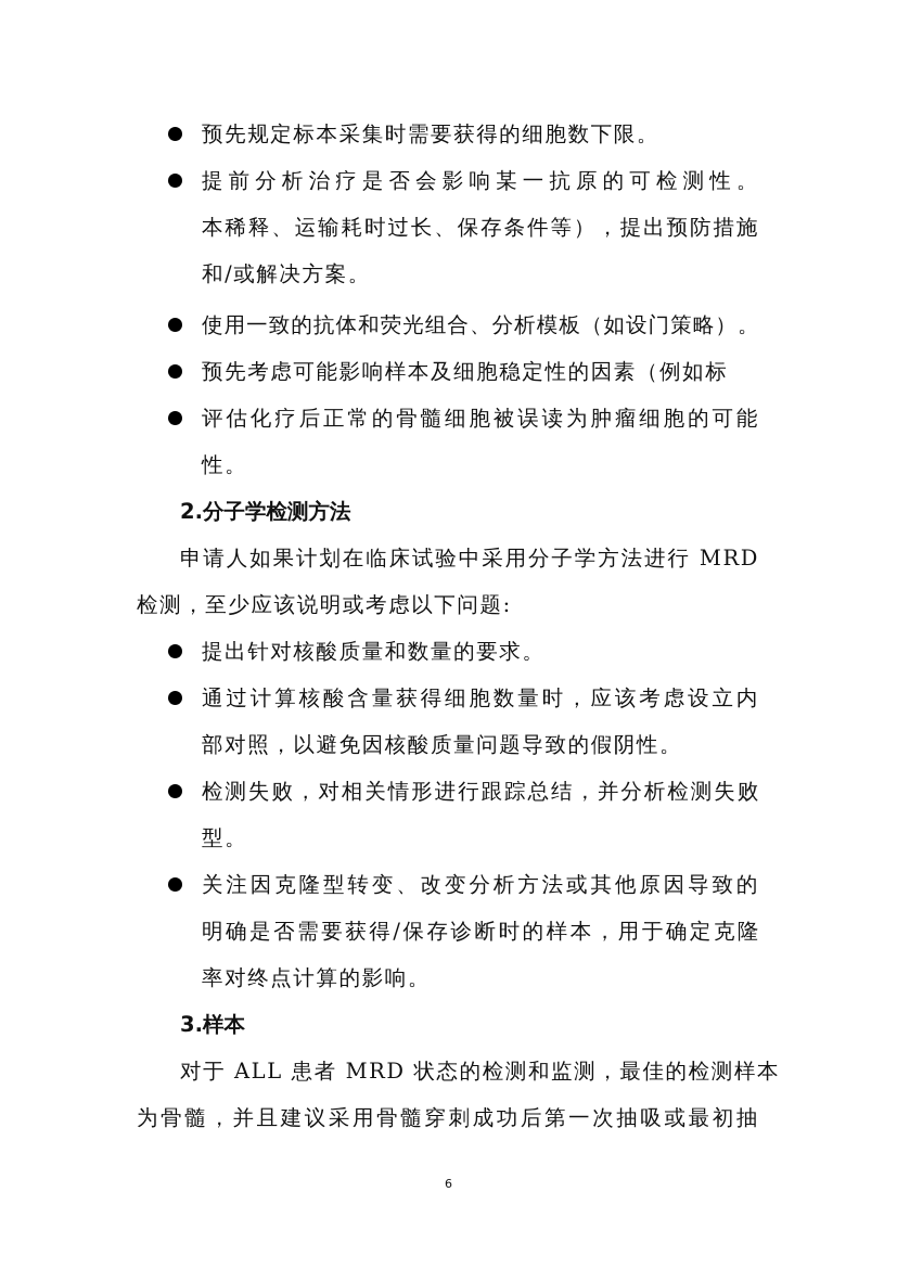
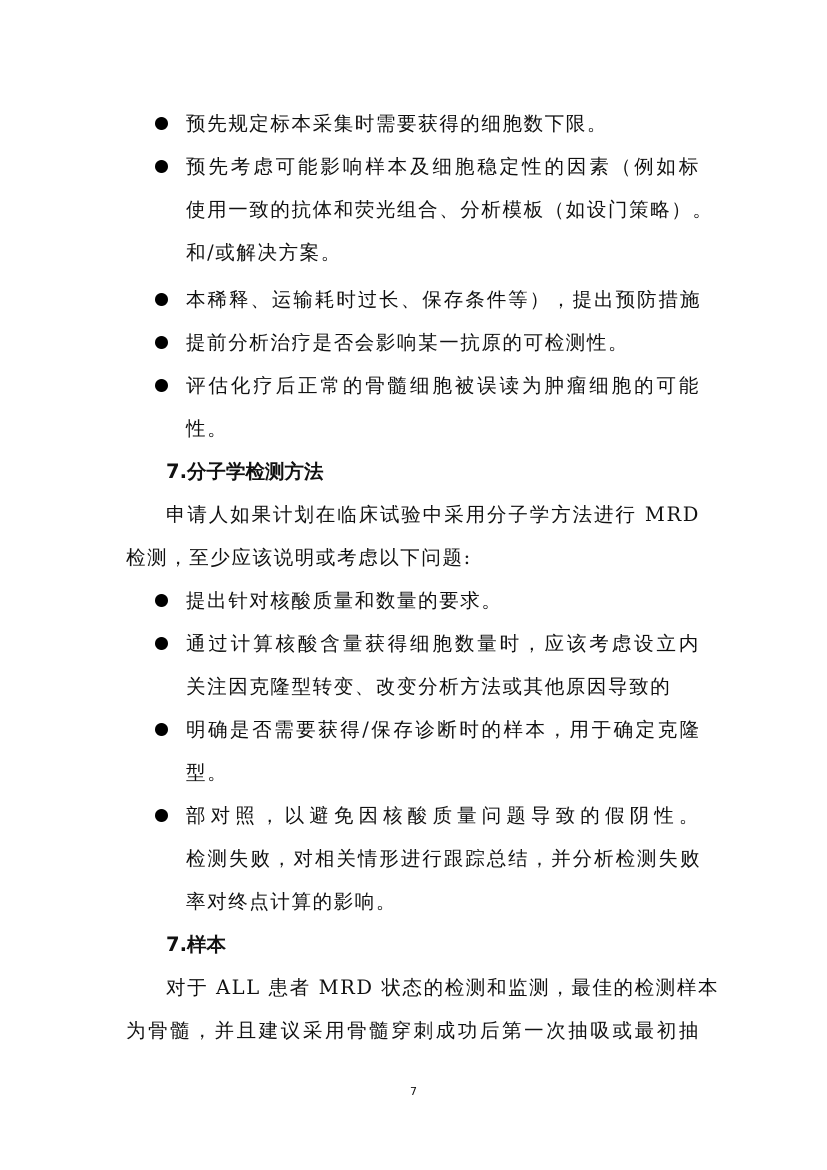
  预先规定标本采集时需要获得的细胞数下限。
- 提前分析治疗是否会影响某一抗原的可检测性。
+ 预先考虑可能影响样本及细胞稳定性的因素（例如标
- 本稀释、运输耗时过长、保存条件等），提出预防措施
+ 使用一致的抗体和荧光组合、分析模板（如设门策略）。
  和/或解决方案。
- 使用一致的抗体和荧光组合、分析模板（如设门策略）。
+ 本稀释、运输耗时过长、保存条件等），提出预防措施
- 预先考虑可能影响样本及细胞稳定性的因素（例如标
+ 提前分析治疗是否会影响某一抗原的可检测性。
  评估化疗后正常的骨髓细胞被误读为肿瘤细胞的可能
  性。
- 2.分子学检测方法
+ 7.分子学检测方法
  申请人如果计划在临床试验中采用分子学方法进行 MRD
  检测，至少应该说明或考虑以下问题:
  提出针对核酸质量和数量的要求。
  通过计算核酸含量获得细胞数量时，应该考虑设立内
- 部对照，以避免因核酸质量问题导致的假阴性。
+ 关注因克隆型转变、改变分析方法或其他原因导致的
- 检测失败，对相关情形进行跟踪总结，并分析检测失败
+ 明确是否需要获得/保存诊断时的样本，用于确定克隆
  型。
- 关注因克隆型转变、改变分析方法或其他原因导致的
+ 部对照，以避免因核酸质量问题导致的假阴性。
- 明确是否需要获得/保存诊断时的样本，用于确定克隆
+ 检测失败，对相关情形进行跟踪总结，并分析检测失败
  率对终点计算的影响。
- 3.样本
+ 7.样本
  对于 ALL 患者 MRD 状态的检测和监测，最佳的检测样本
  为骨髓，并且建议采用骨髓穿刺成功后第一次抽吸或最初抽
- 6
+ 7
